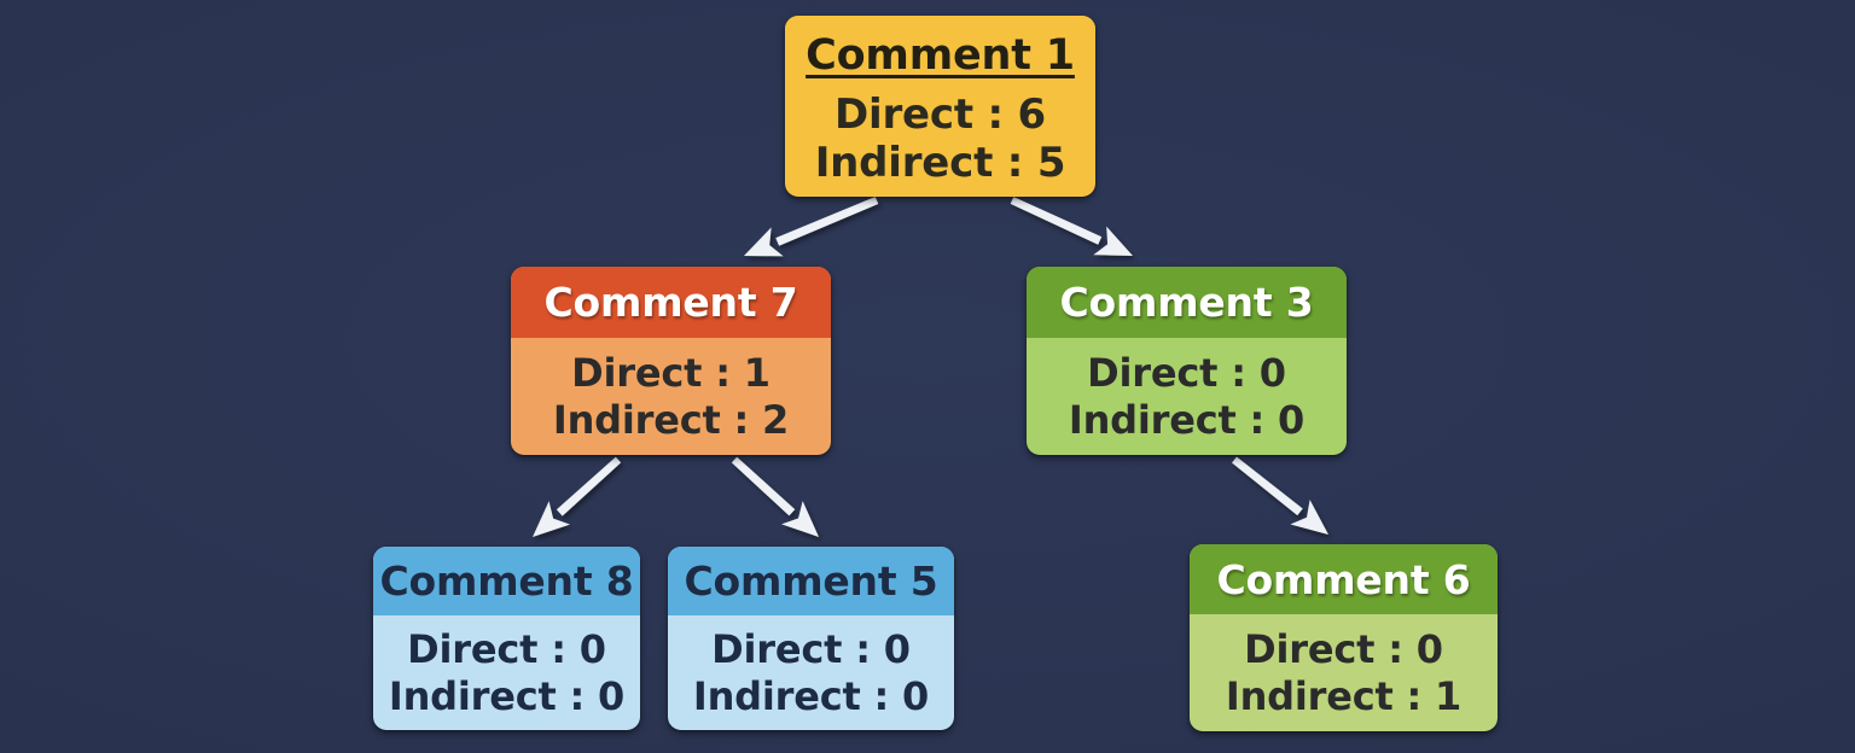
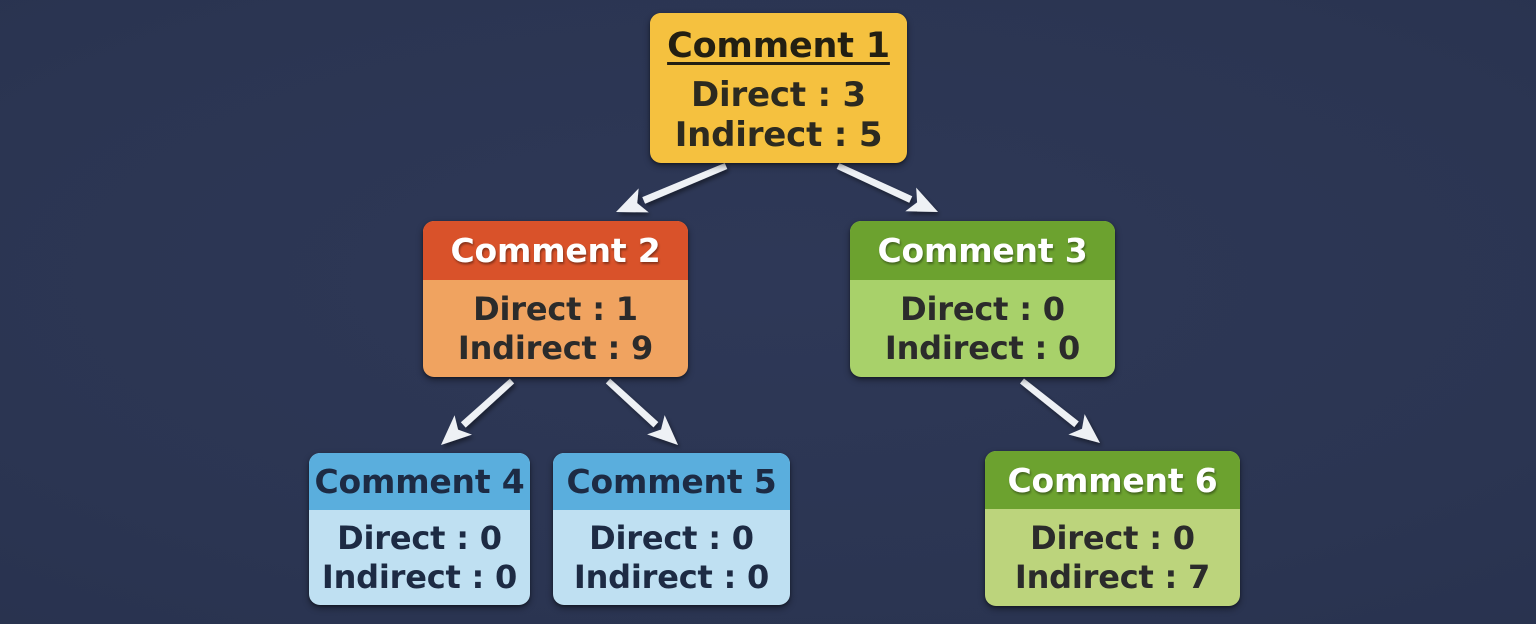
  Comment 1
- Direct : 6
+ Direct : 3
  Indirect : 5
- Comment 7
+ Comment 2
  Direct : 1
- Indirect : 2
+ Indirect : 9
  Comment 3
  Direct : 0
  Indirect : 0
- Comment 8
+ Comment 4
  Direct : 0
  Indirect : 0
  Comment 5
  Direct : 0
  Indirect : 0
  Comment 6
  Direct : 0
- Indirect : 1
+ Indirect : 7
